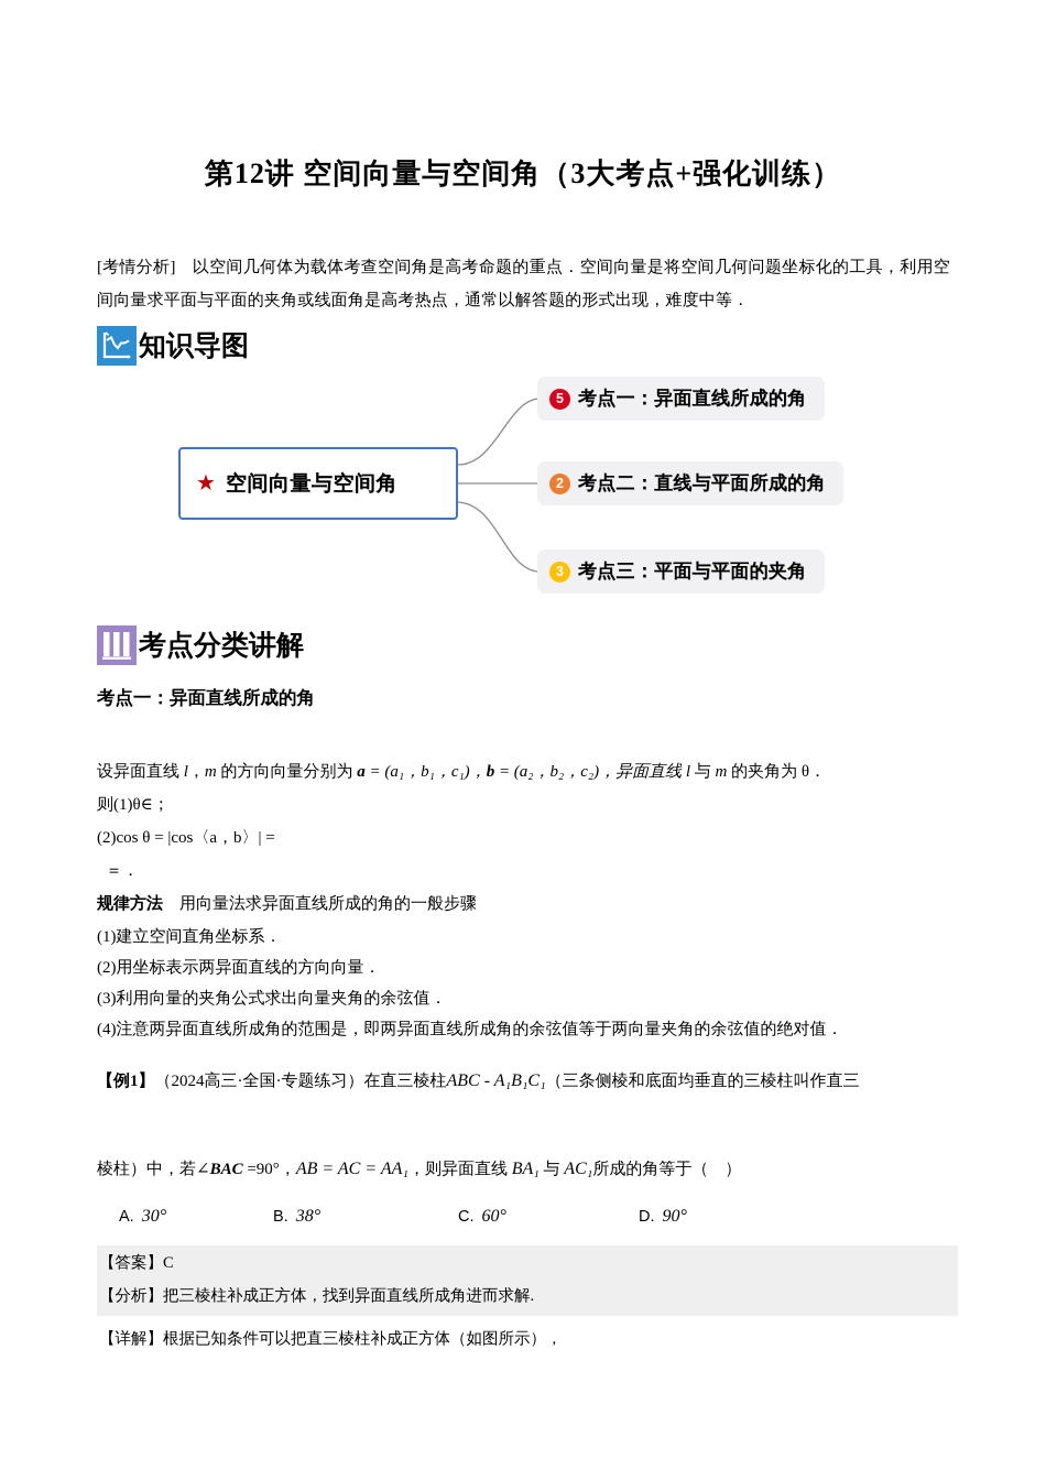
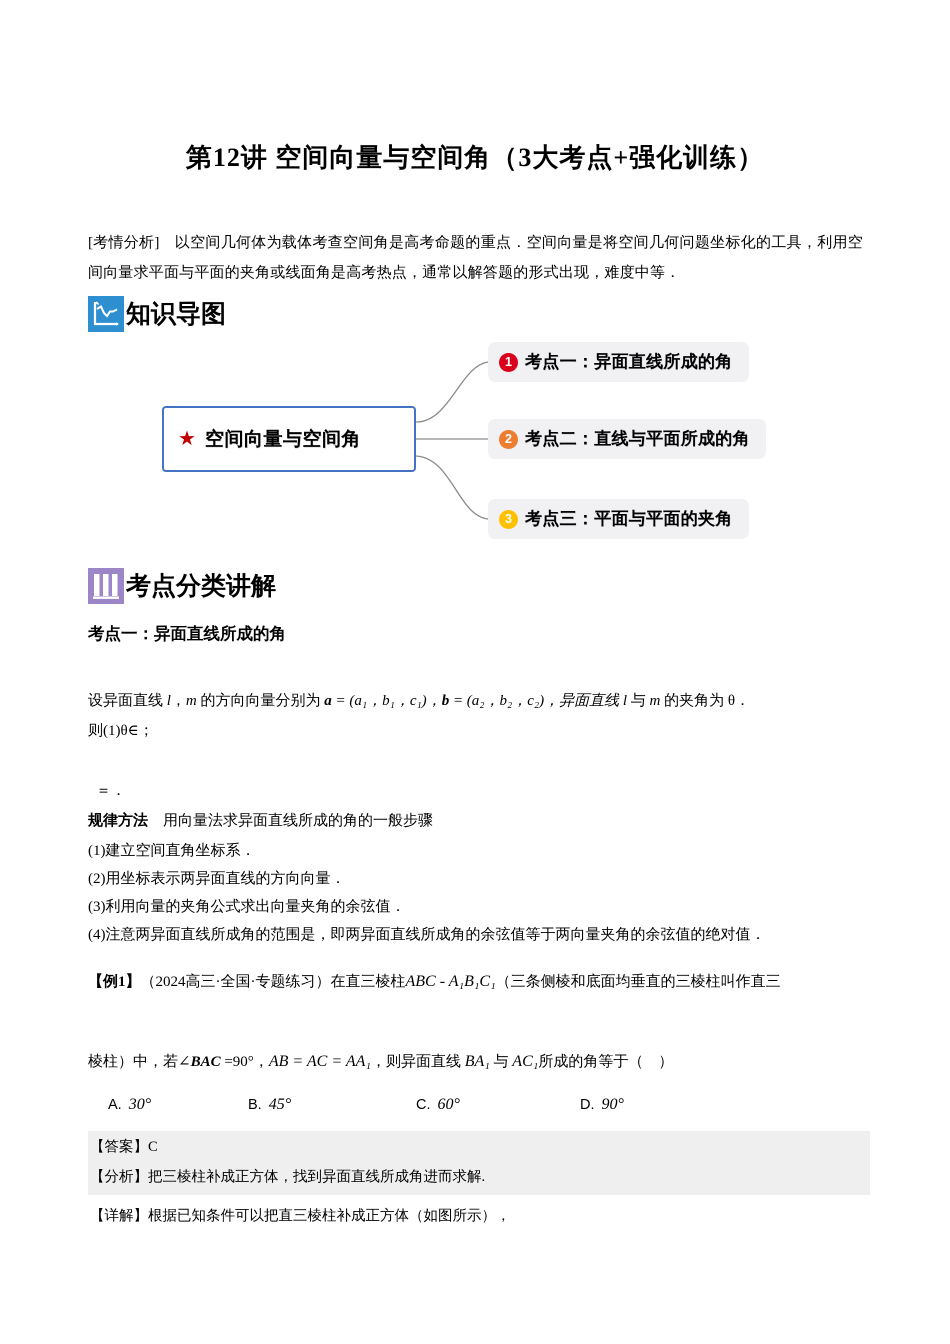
  第12讲 空间向量与空间角（3大考点+强化训练）
  [考情分析] 以空间几何体为载体考查空间角是高考命题的重点．空间向量是将空间几何问题坐标化的工具，利用空间向量求平面与平面的夹角或线面角是高考热点，通常以解答题的形式出现，难度中等．
  知识导图
  ★
  空间向量与空间角
- 5
+ 1
  考点一：异面直线所成的角
  2
  考点二：直线与平面所成的角
  3
  考点三：平面与平面的夹角
  考点分类讲解
  考点一：异面直线所成的角
  设异面直线 l，m 的方向向量分别为 a = (a₁，b₁，c₁)，b = (a₂，b₂，c₂)，异面直线 l 与 m 的夹角为 θ．
  则(1)θ∈；
- (2)cos θ = |cos〈a，b〉| =
  ＝．
  规律方法 用向量法求异面直线所成的角的一般步骤
  (1)建立空间直角坐标系．
  (2)用坐标表示两异面直线的方向向量．
  (3)利用向量的夹角公式求出向量夹角的余弦值．
  (4)注意两异面直线所成角的范围是，即两异面直线所成角的余弦值等于两向量夹角的余弦值的绝对值．
  【例1】（2024高三·全国·专题练习）在直三棱柱ABC - A₁B₁C₁（三条侧棱和底面均垂直的三棱柱叫作直三
  棱柱）中，若∠BAC =90°，AB = AC = AA₁，则异面直线 BA₁ 与 AC₁所成的角等于（ ）
  A. 30°
- B. 38°
+ B. 45°
  C. 60°
  D. 90°
  【答案】C
  【分析】把三棱柱补成正方体，找到异面直线所成角进而求解.
  【详解】根据已知条件可以把直三棱柱补成正方体（如图所示），
